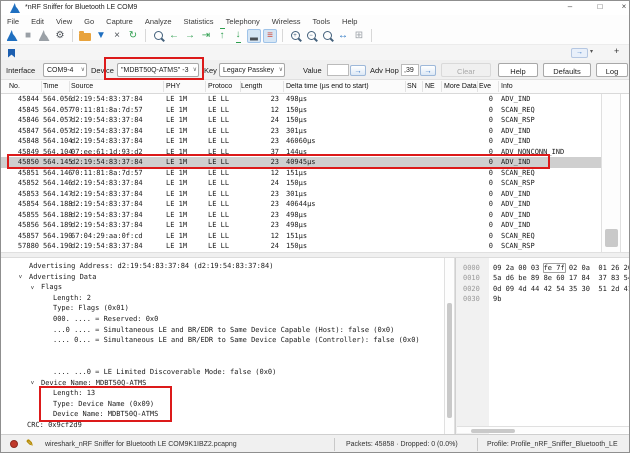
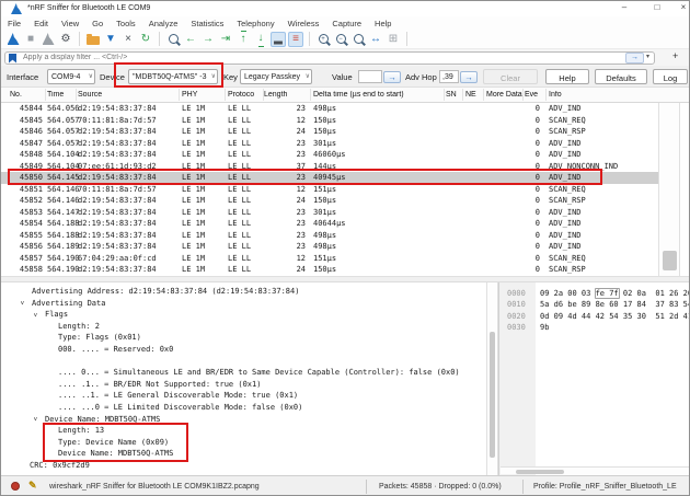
  –
  □
  ×
  File
  Edit
  View
  Go
- Capture
+ Tools
  Analyze
  Statistics
  Telephony
  Wireless
- Tools
+ Capture
  Help
  ■
  ⚙
  ▼
  ×
  ↻
  ←
  →
  ⇥
  ↑
  ↓
  ▂
  ≡
  ↔
  ⊞
+ Apply a display filter ... <Ctrl-/>
  +
  Interface
  Device
  Key
  Value
  →
  Adv Hop
  →
  Clear
  Help
  Defaults
  Log
  45844
  564.05
  d2:19:54:83:37:84
  LE 1M
  LE LL
  23
  498µs
  0
  ADV_IND
  45845
  564.05
  70:11:81:8a:7d:57
  LE 1M
  LE LL
  12
  150µs
  0
  SCAN_REQ
  45846
  564.05
  d2:19:54:83:37:84
  LE 1M
  LE LL
  24
  150µs
  0
  SCAN_RSP
  45847
  564.05
  d2:19:54:83:37:84
  LE 1M
  LE LL
  23
  301µs
  0
  ADV_IND
  45848
  564.10
  d2:19:54:83:37:84
  LE 1M
  LE LL
  23
  46060µs
  0
  ADV_IND
  45849
  564.10
  07:ee:61:1d:93:d2
  LE 1M
  LE LL
  37
  144µs
  0
  ADV_NONCONN_IND
  45850
  564.14
  d2:19:54:83:37:84
  LE 1M
  LE LL
  23
  40945µs
  0
  ADV_IND
  45851
  564.14
  70:11:81:8a:7d:57
  LE 1M
  LE LL
  12
  151µs
  0
  SCAN_REQ
  45852
  564.14
  d2:19:54:83:37:84
  LE 1M
  LE LL
  24
  150µs
  0
  SCAN_RSP
  45853
  564.14
  d2:19:54:83:37:84
  LE 1M
  LE LL
  23
  301µs
  0
  ADV_IND
  45854
  564.18
  d2:19:54:83:37:84
  LE 1M
  LE LL
  23
  40644µs
  0
  ADV_IND
  45855
  564.18
  d2:19:54:83:37:84
  LE 1M
  LE LL
  23
  498µs
  0
  ADV_IND
  45856
  564.18
  d2:19:54:83:37:84
  LE 1M
  LE LL
  23
  498µs
  0
  ADV_IND
  45857
  564.19
  67:04:29:aa:0f:cd
  LE 1M
  LE LL
  12
  151µs
  0
  SCAN_REQ
- 57880
+ 45858
  564.19
  d2:19:54:83:37:84
  LE 1M
  LE LL
  24
  150µs
  0
  SCAN_RSP
  Advertising Address: d2:19:54:83:37:84 (d2:19:54:83:37:84)
  Advertising Data
  Flags
  Length: 2
  Type: Flags (0x01)
  000. .... = Reserved: 0x0
- ...0 .... = Simultaneous LE and BR/EDR to Same Device Capable (Host): false (0x0)
  .... 0... = Simultaneous LE and BR/EDR to Same Device Capable (Controller): false (0x0)
+ .... .1.. = BR/EDR Not Supported: true (0x1)
+ .... ..1. = LE General Discoverable Mode: true (0x1)
  .... ...0 = LE Limited Discoverable Mode: false (0x0)
  Device Name: MDBT50Q-ATMS
  Length: 13
  Type: Device Name (0x09)
  Device Name: MDBT50Q-ATMS
  CRC: 0x9cf2d9
  0000
  09 2a 00 03 fe 7f 02 0a 01 26 2
  0010
  5a d6 be 89 8e 60 17 84 37 83 5
  0020
  0d 09 4d 44 42 54 35 30 51 2d 4
  0030
  9b
  ✎
